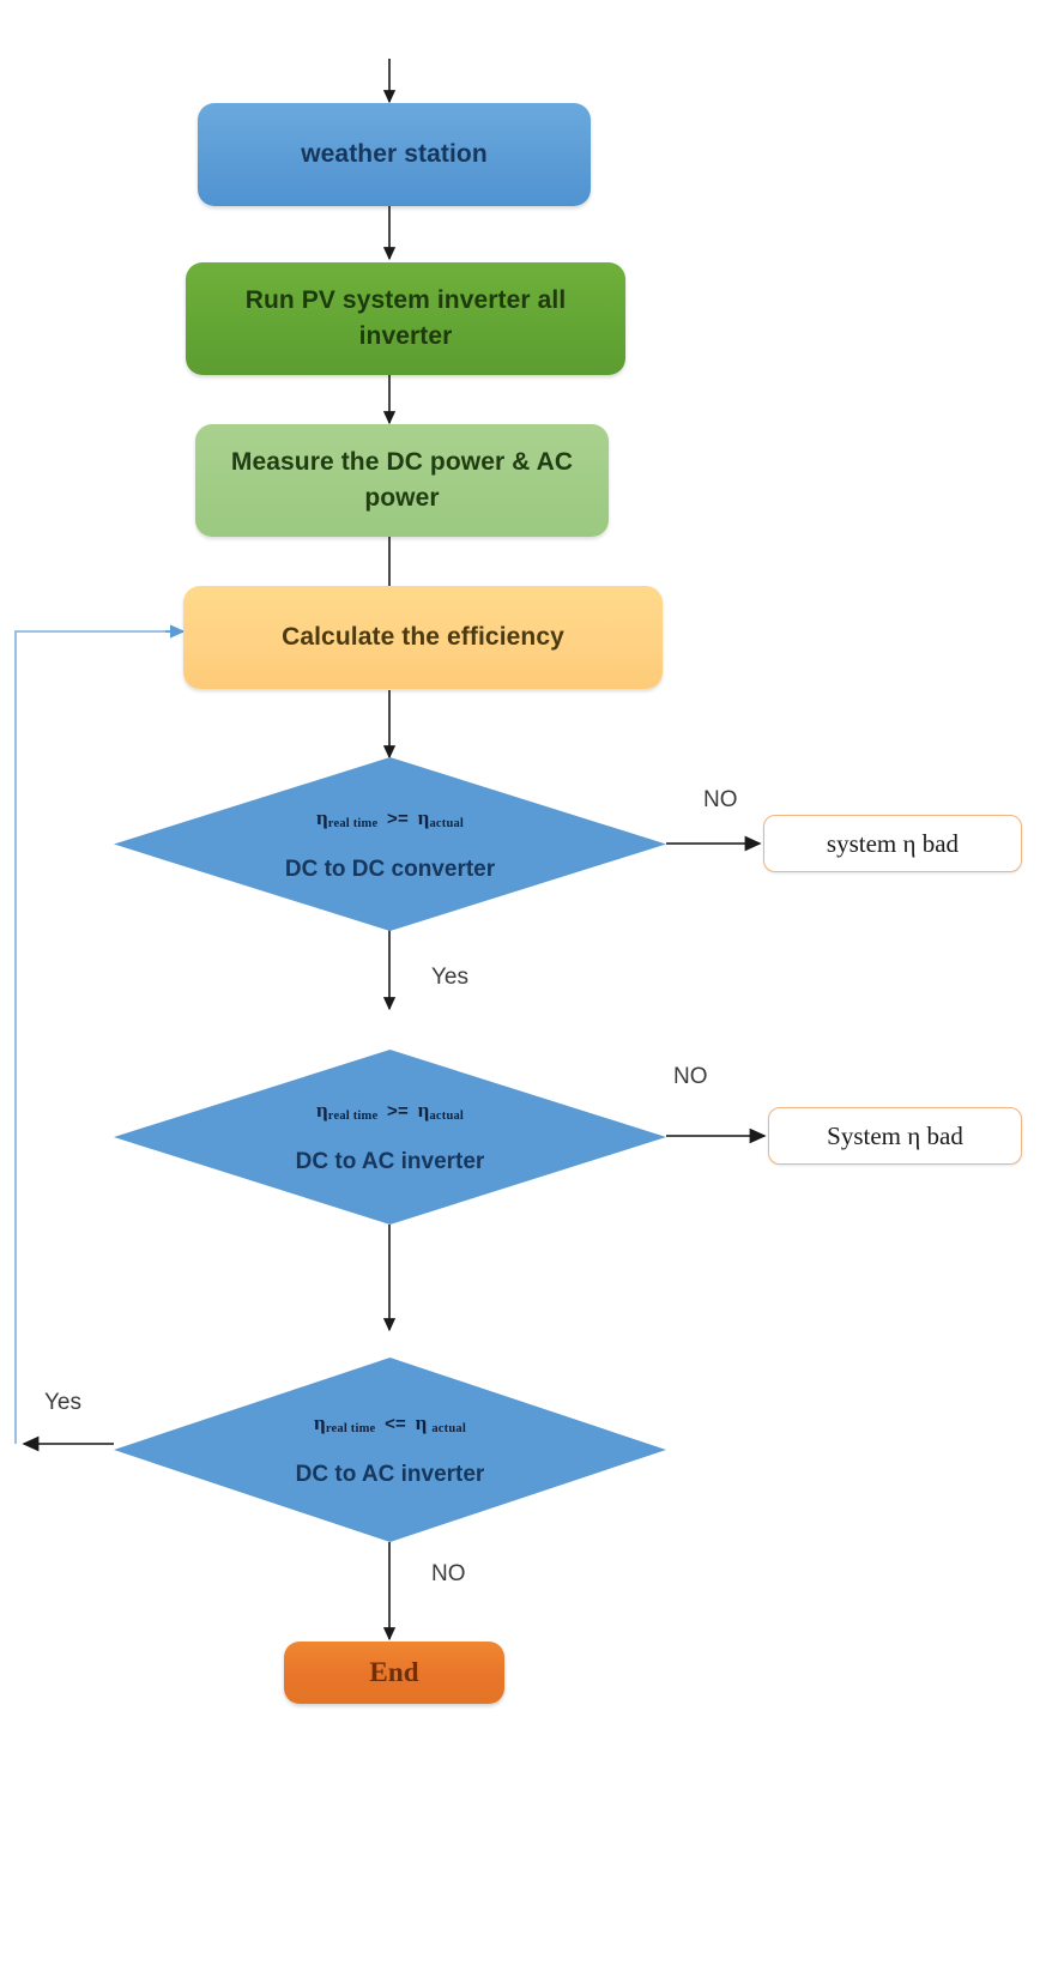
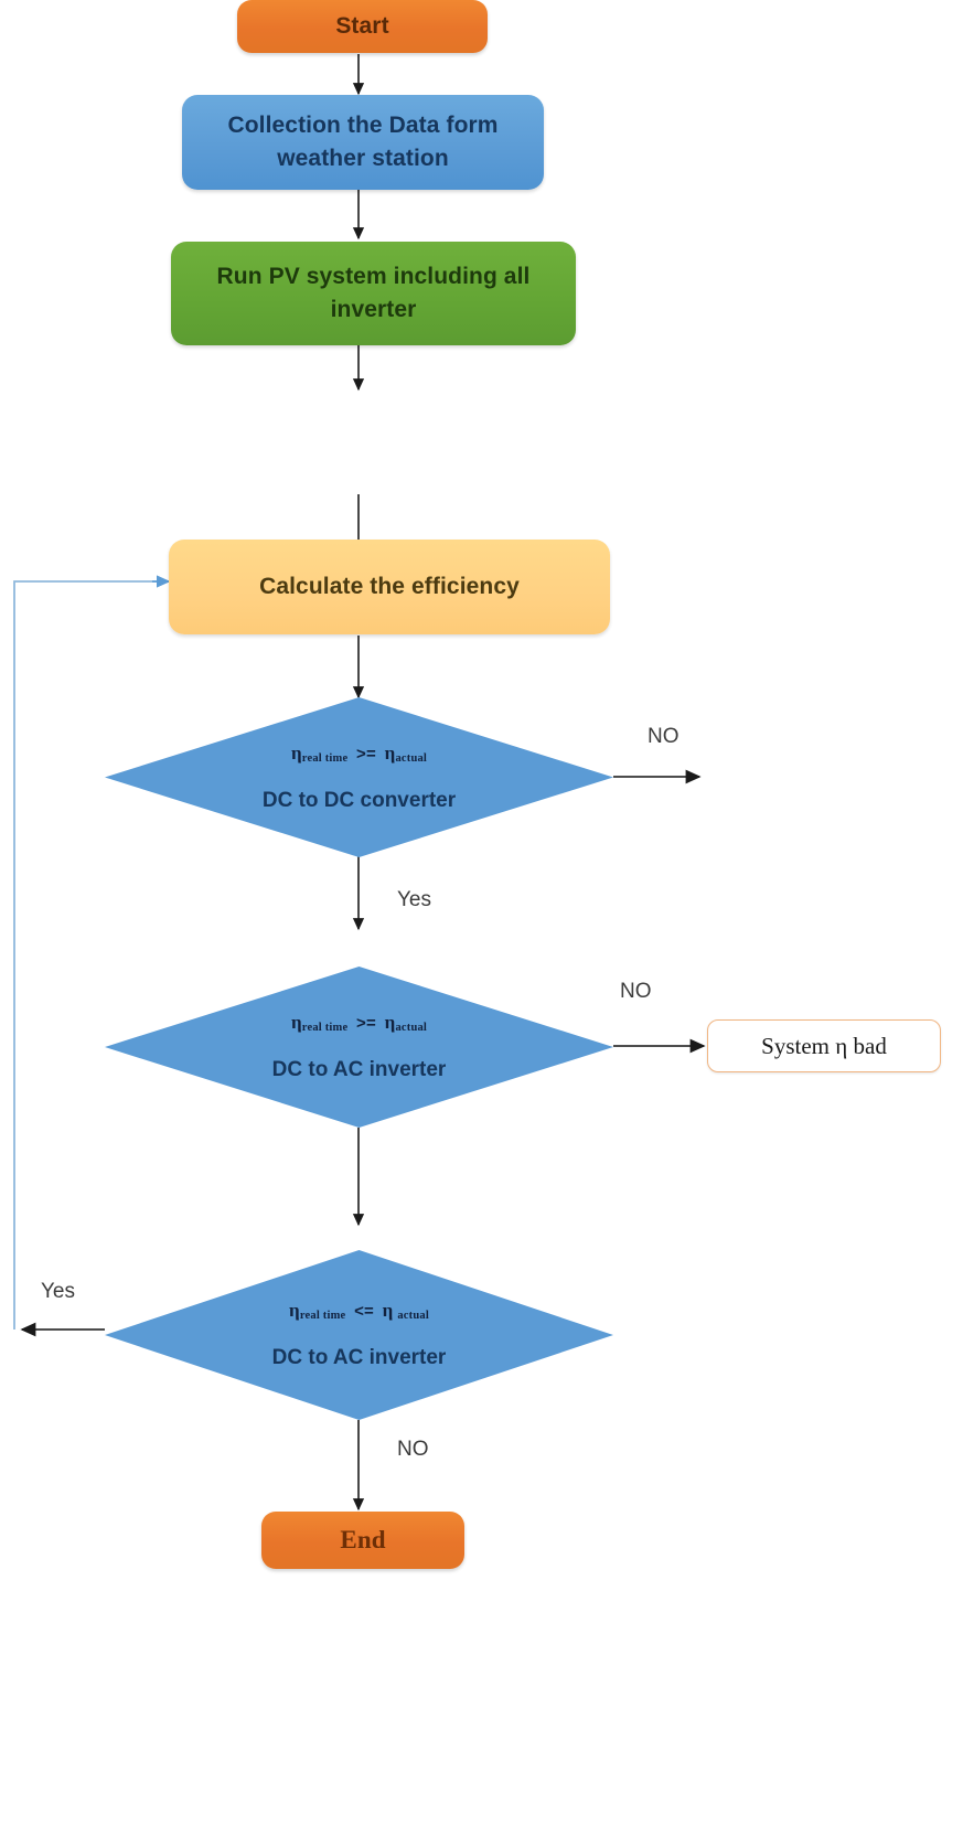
+ Start
+ Collection the Data form
  weather station
- Run PV system inverter all
+ Run PV system including all
  inverter
- Measure the DC power & AC
- power
  Calculate the efficiency
  ηreal time >= ηactual
  DC to DC converter
  NO
- system η bad
  Yes
  ηreal time >= ηactual
  DC to AC inverter
  NO
  System η bad
  ηreal time <= η actual
  DC to AC inverter
  Yes
  NO
  End
